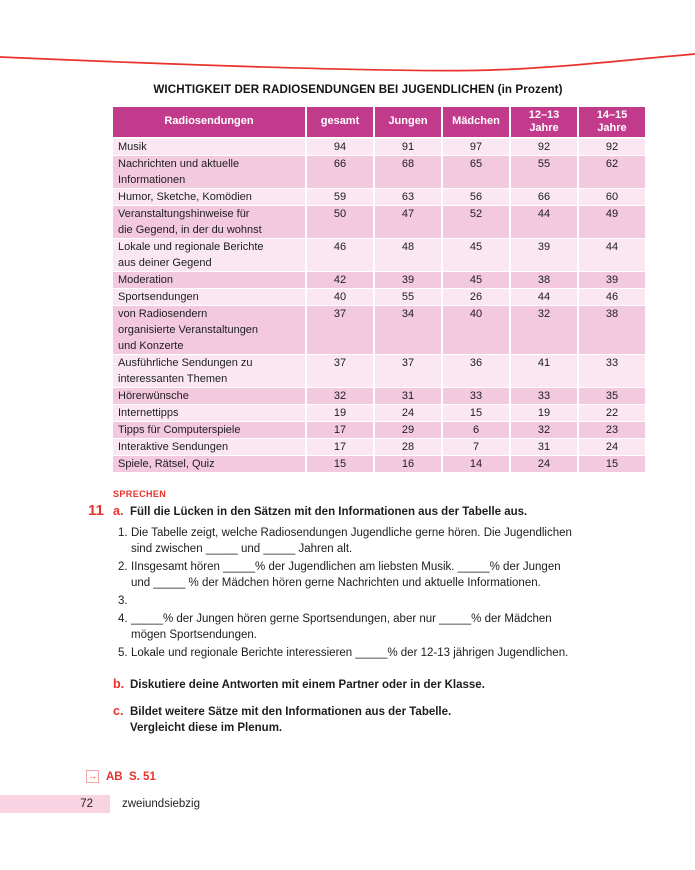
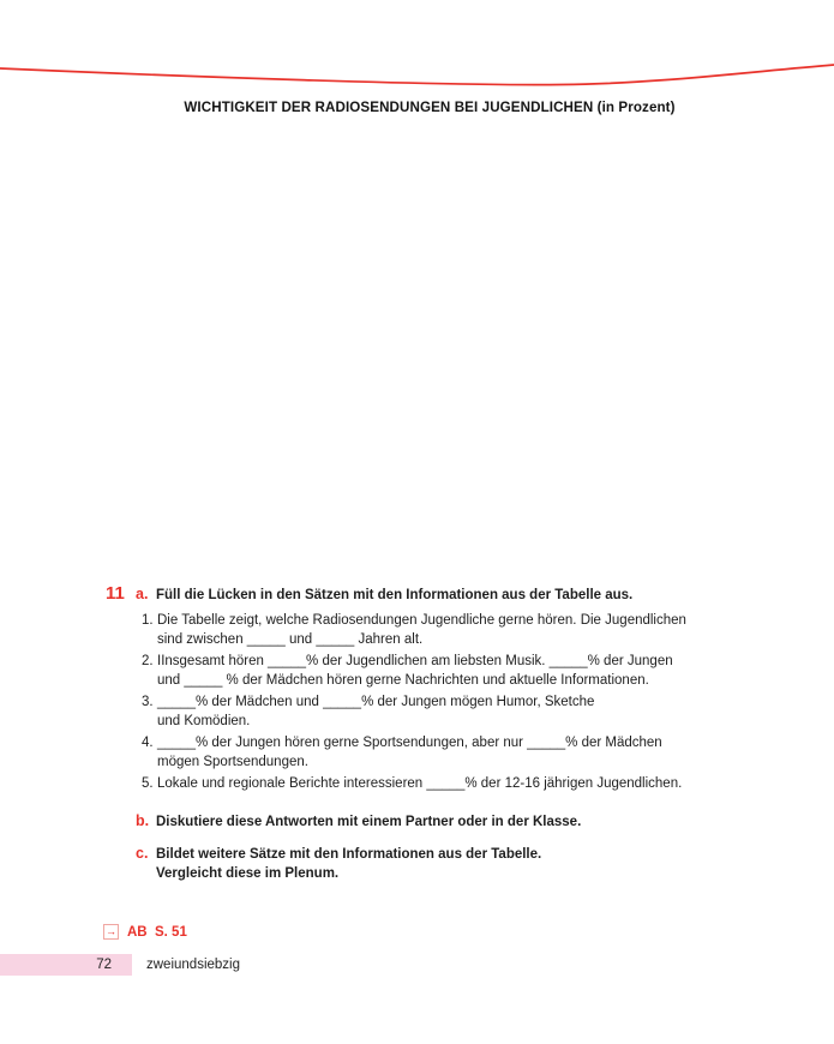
  WICHTIGKEIT DER RADIOSENDUNGEN BEI JUGENDLICHEN (in Prozent)
- Radiosendungen	gesamt	Jungen	Mädchen	12–13 Jahre	14–15 Jahre
- Musik	94	91	97	92	92
- Nachrichten und aktuelle Informationen	66	68	65	55	62
- Humor, Sketche, Komödien	59	63	56	66	60
- Veranstaltungshinweise für die Gegend, in der du wohnst	50	47	52	44	49
- Lokale und regionale Berichte aus deiner Gegend	46	48	45	39	44
- Moderation	42	39	45	38	39
- Sportsendungen	40	55	26	44	46
- von Radiosendern organisierte Veranstaltungen und Konzerte	37	34	40	32	38
- Ausführliche Sendungen zu interessanten Themen	37	37	36	41	33
- Hörerwünsche	32	31	33	33	35
- Internettipps	19	24	15	19	22
- Tipps für Computerspiele	17	29	6	32	23
- Interaktive Sendungen	17	28	7	31	24
- Spiele, Rätsel, Quiz	15	16	14	24	15
- SPRECHEN
  11
  a.
  Füll die Lücken in den Sätzen mit den Informationen aus der Tabelle aus.
  1.
  Die Tabelle zeigt, welche Radiosendungen Jugendliche gerne hören. Die Jugendlichen
  sind zwischen _____ und _____ Jahren alt.
  2.
  IInsgesamt hören _____% der Jugendlichen am liebsten Musik. _____% der Jungen
  und _____ % der Mädchen hören gerne Nachrichten und aktuelle Informationen.
  3.
+ _____% der Mädchen und _____% der Jungen mögen Humor, Sketche
+ und Komödien.
  4.
  _____% der Jungen hören gerne Sportsendungen, aber nur _____% der Mädchen
  mögen Sportsendungen.
  5.
- Lokale und regionale Berichte interessieren _____% der 12-13 jährigen Jugendlichen.
+ Lokale und regionale Berichte interessieren _____% der 12-16 jährigen Jugendlichen.
  b.
- Diskutiere deine Antworten mit einem Partner oder in der Klasse.
+ Diskutiere diese Antworten mit einem Partner oder in der Klasse.
  c.
  Bildet weitere Sätze mit den Informationen aus der Tabelle.
  Vergleicht diese im Plenum.
  →
  AB S. 51
  72
  zweiundsiebzig
